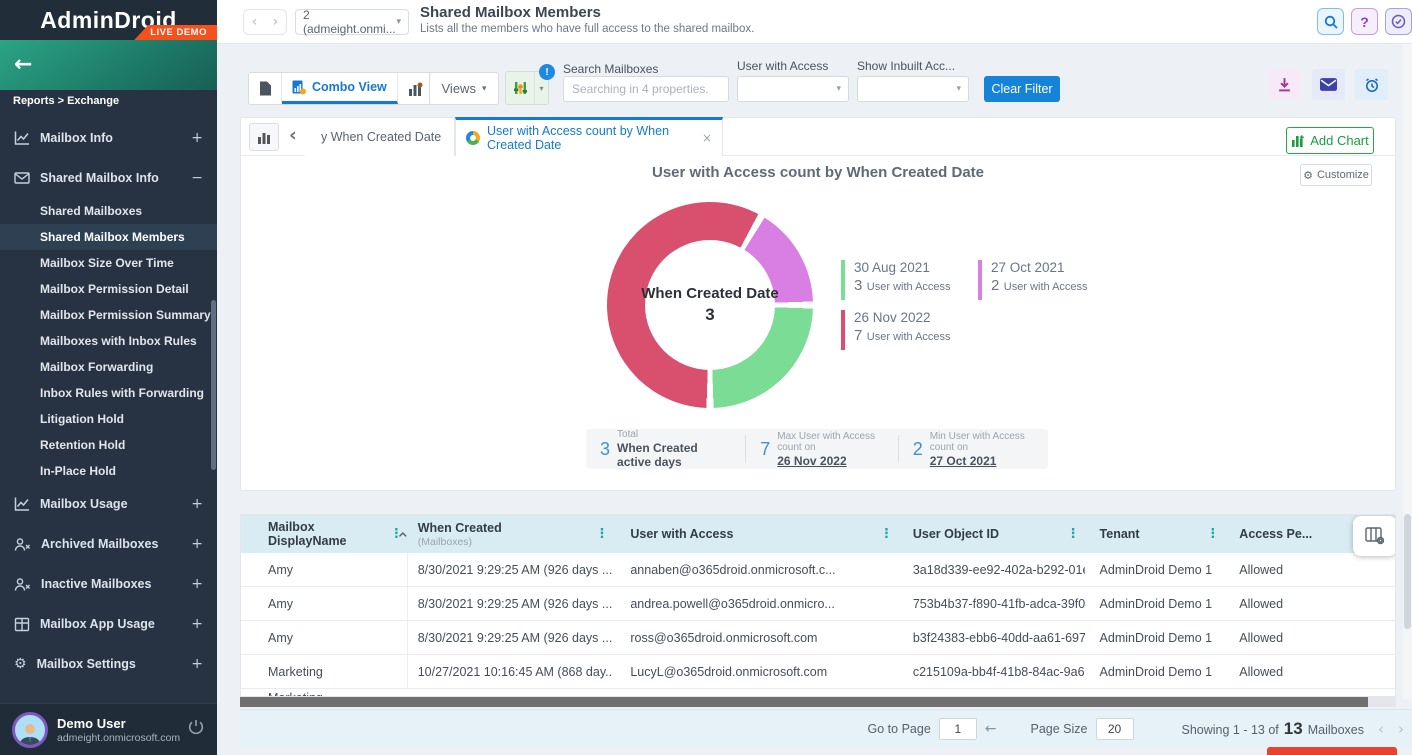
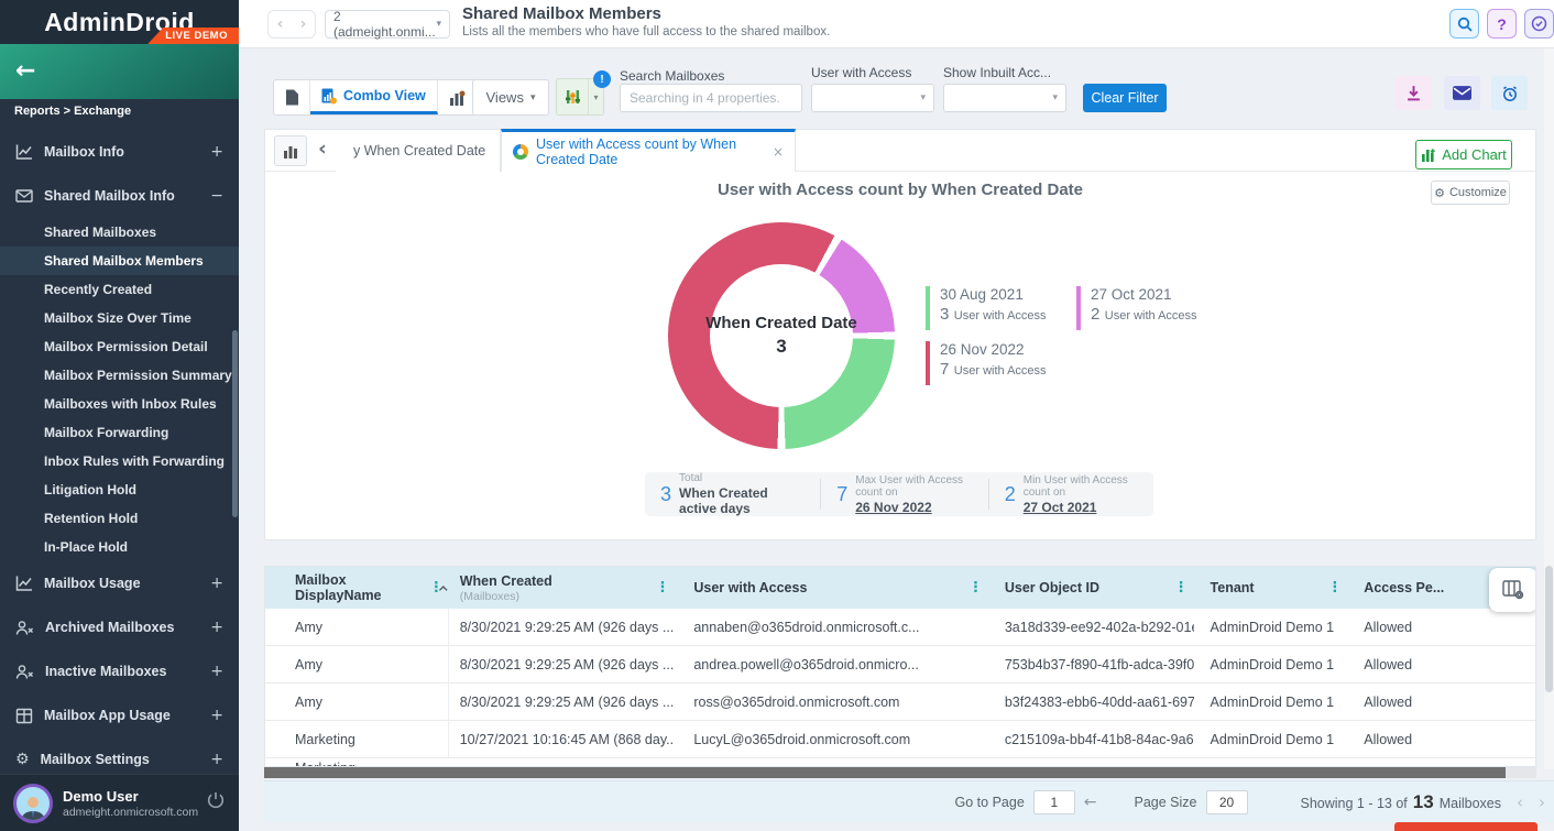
  AdminDroid
  LIVE DEMO
  ←
  Reports > Exchange
  Mailbox Info
  +
  Shared Mailbox Info
  −
  Shared Mailboxes
  Shared Mailbox Members
+ Recently Created
  Mailbox Size Over Time
  Mailbox Permission Detail
  Mailbox Permission Summary
  Mailboxes with Inbox Rules
  Mailbox Forwarding
  Inbox Rules with Forwarding
  Litigation Hold
  Retention Hold
  In-Place Hold
  Mailbox Usage
  +
  Archived Mailboxes
  +
  Inactive Mailboxes
  +
  Mailbox App Usage
  +
  ⚙
  Mailbox Settings
  +
  Demo User
  admeight.onmicrosoft.com
  ‹
  ›
  2 (admeight.onmi...
  ▾
  Shared Mailbox Members
  Lists all the members who have full access to the shared mailbox.
  ?
  Combo View
  Views
  ▾
  ▾
  !
  Search Mailboxes
  Searching in 4 properties.
  User with Access
  ▾
  Show Inbuilt Acc...
  ▾
  Clear Filter
  ‹
  y When Created Date
  User with Access count by When Created Date
  ×
  Add Chart
  ⚙
  Customize
  User with Access count by When Created Date
  When Created Date
  3
  30 Aug 2021
  3 User with Access
  27 Oct 2021
  2 User with Access
  26 Nov 2022
  7 User with Access
  3
  Total
  When Created active days
  7
  Max User with Access count on
  26 Nov 2022
  2
  Min User with Access count on
  27 Oct 2021
  Mailbox DisplayName
  ⋮
  When Created
  (Mailboxes)
  ⋮
  User with Access
  ⋮
  User Object ID
  ⋮
  Tenant
  ⋮
  Access Pe...
  Amy
  8/30/2021 9:29:25 AM (926 days ...
  annaben@o365droid.onmicrosoft.c...
  3a18d339-ee92-402a-b292-01
  AdminDroid Demo 1
  Allowed
  Amy
  8/30/2021 9:29:25 AM (926 days ...
  andrea.powell@o365droid.onmicro...
  753b4b37-f890-41fb-adca-39f0
  AdminDroid Demo 1
  Allowed
  Amy
  8/30/2021 9:29:25 AM (926 days ...
  ross@o365droid.onmicrosoft.com
  b3f24383-ebb6-40dd-aa61-697
  AdminDroid Demo 1
  Allowed
  Marketing
  10/27/2021 10:16:45 AM (868 day..
  LucyL@o365droid.onmicrosoft.com
  c215109a-bb4f-41b8-84ac-9a6
  AdminDroid Demo 1
  Allowed
  Go to Page
  1
  ←
  Page Size
  20
  Showing 1 - 13 of
  13
  Mailboxes
  ‹
  ›
